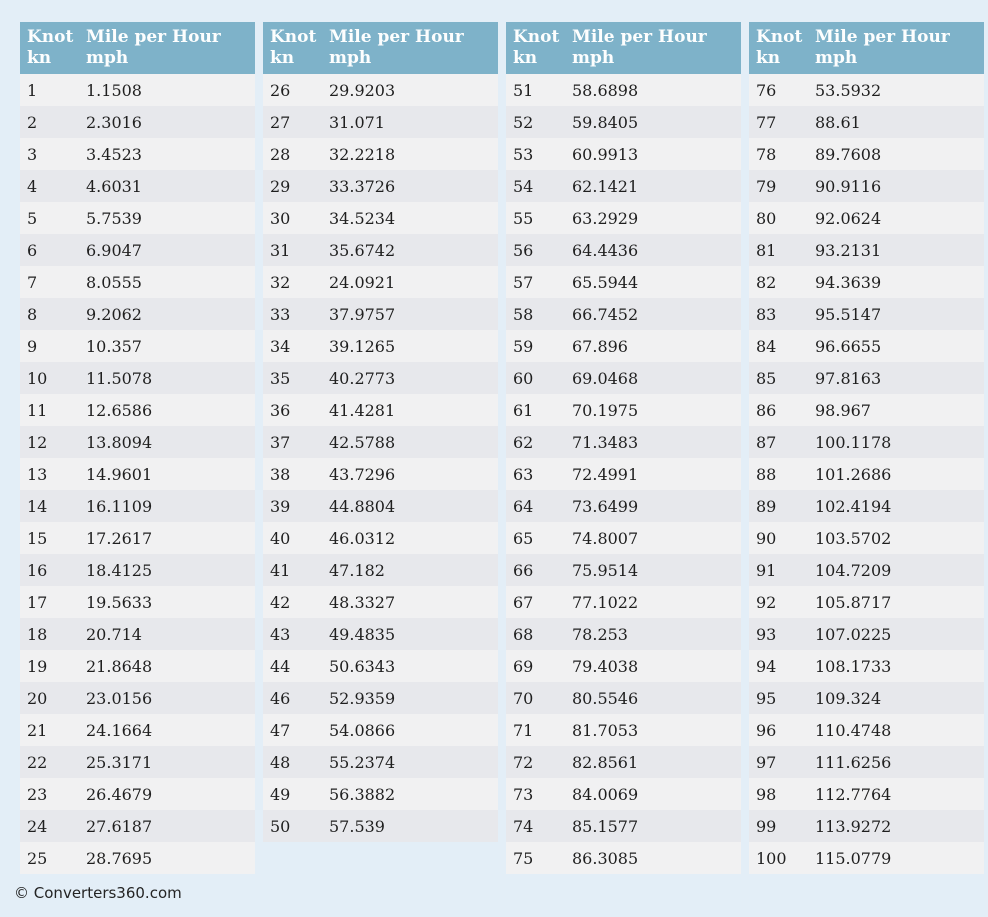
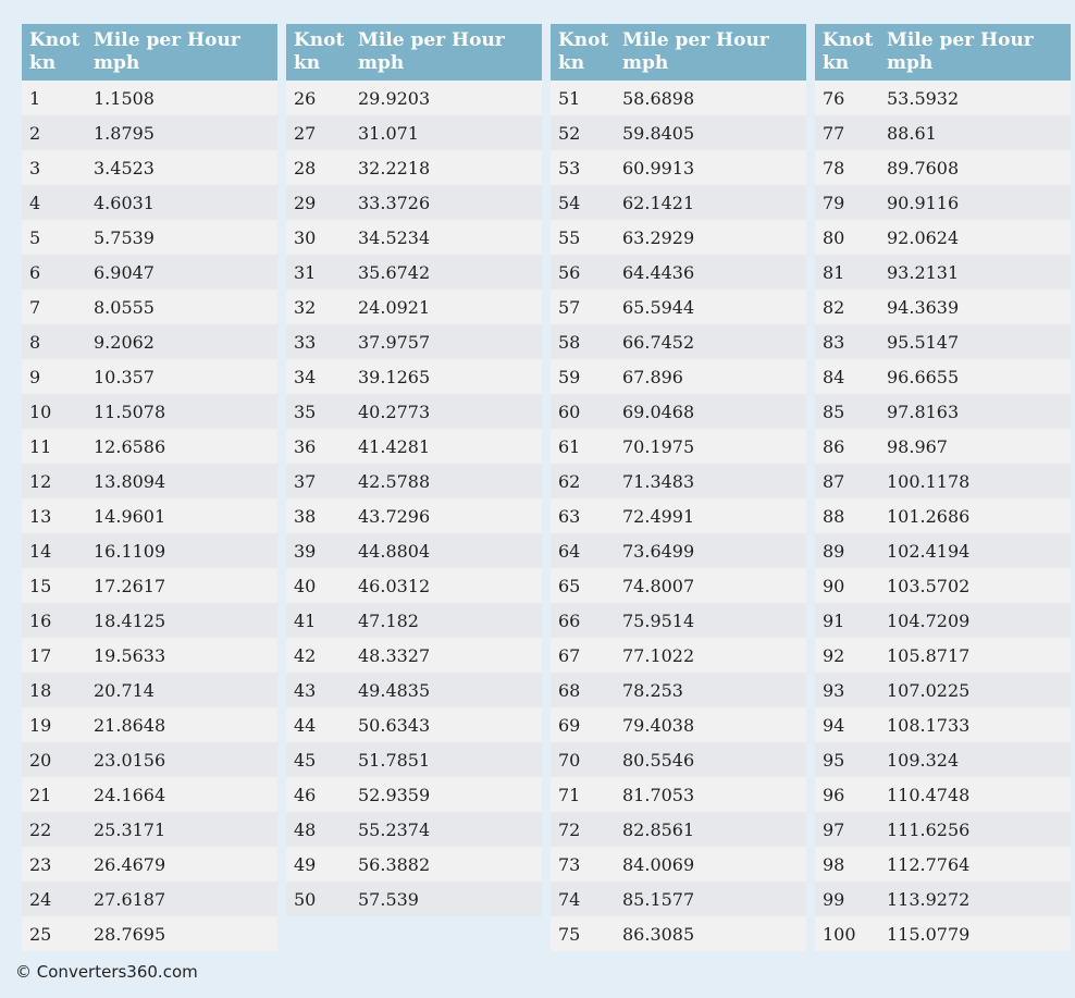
  Knot
  kn
  Mile per Hour
  mph
  1
  1.1508
  2
- 2.3016
+ 1.8795
  3
  3.4523
  4
  4.6031
  5
  5.7539
  6
  6.9047
  7
  8.0555
  8
  9.2062
  9
  10.357
  10
  11.5078
  11
  12.6586
  12
  13.8094
  13
  14.9601
  14
  16.1109
  15
  17.2617
  16
  18.4125
  17
  19.5633
  18
  20.714
  19
  21.8648
  20
  23.0156
  21
  24.1664
  22
  25.3171
  23
  26.4679
  24
  27.6187
  25
  28.7695
  Knot
  kn
  Mile per Hour
  mph
  26
  29.9203
  27
  31.071
  28
  32.2218
  29
  33.3726
  30
  34.5234
  31
  35.6742
  32
  24.0921
  33
  37.9757
  34
  39.1265
  35
  40.2773
  36
  41.4281
  37
  42.5788
  38
  43.7296
  39
  44.8804
  40
  46.0312
  41
  47.182
  42
  48.3327
  43
  49.4835
  44
  50.6343
+ 45
+ 51.7851
  46
  52.9359
- 47
- 54.0866
  48
  55.2374
  49
  56.3882
  50
  57.539
  Knot
  kn
  Mile per Hour
  mph
  51
  58.6898
  52
  59.8405
  53
  60.9913
  54
  62.1421
  55
  63.2929
  56
  64.4436
  57
  65.5944
  58
  66.7452
  59
  67.896
  60
  69.0468
  61
  70.1975
  62
  71.3483
  63
  72.4991
  64
  73.6499
  65
  74.8007
  66
  75.9514
  67
  77.1022
  68
  78.253
  69
  79.4038
  70
  80.5546
  71
  81.7053
  72
  82.8561
  73
  84.0069
  74
  85.1577
  75
  86.3085
  Knot
  kn
  Mile per Hour
  mph
  76
  53.5932
  77
  88.61
  78
  89.7608
  79
  90.9116
  80
  92.0624
  81
  93.2131
  82
  94.3639
  83
  95.5147
  84
  96.6655
  85
  97.8163
  86
  98.967
  87
  100.1178
  88
  101.2686
  89
  102.4194
  90
  103.5702
  91
  104.7209
  92
  105.8717
  93
  107.0225
  94
  108.1733
  95
  109.324
  96
  110.4748
  97
  111.6256
  98
  112.7764
  99
  113.9272
  100
  115.0779
  © Converters360.com
